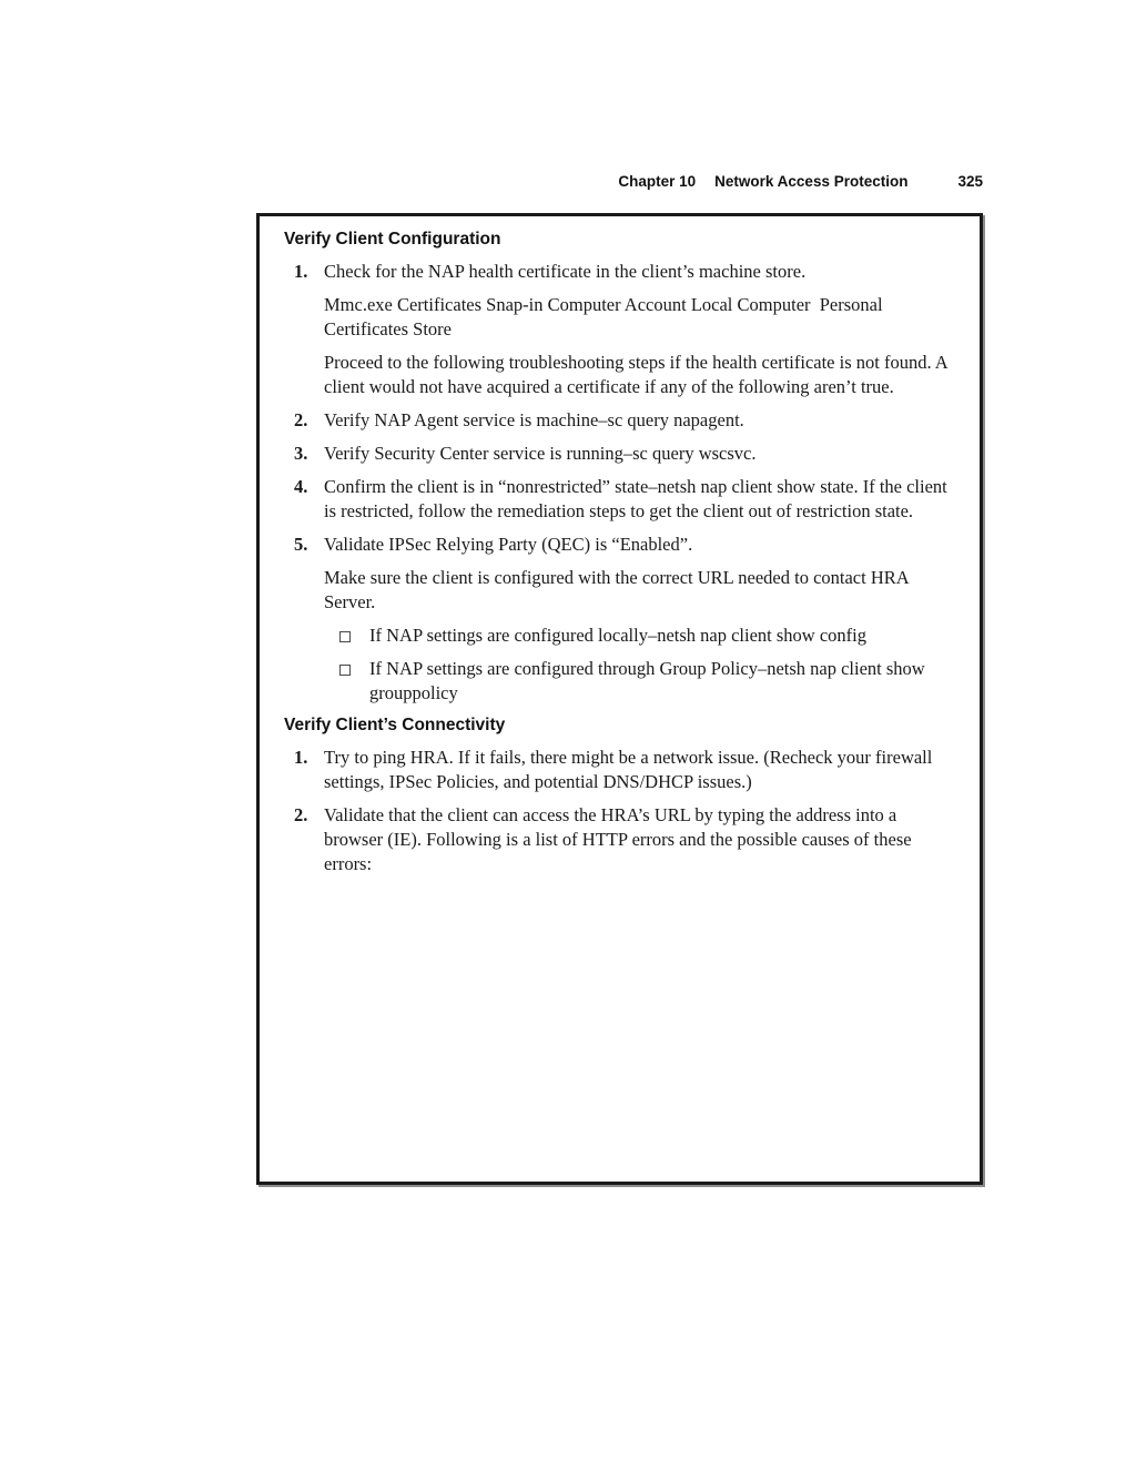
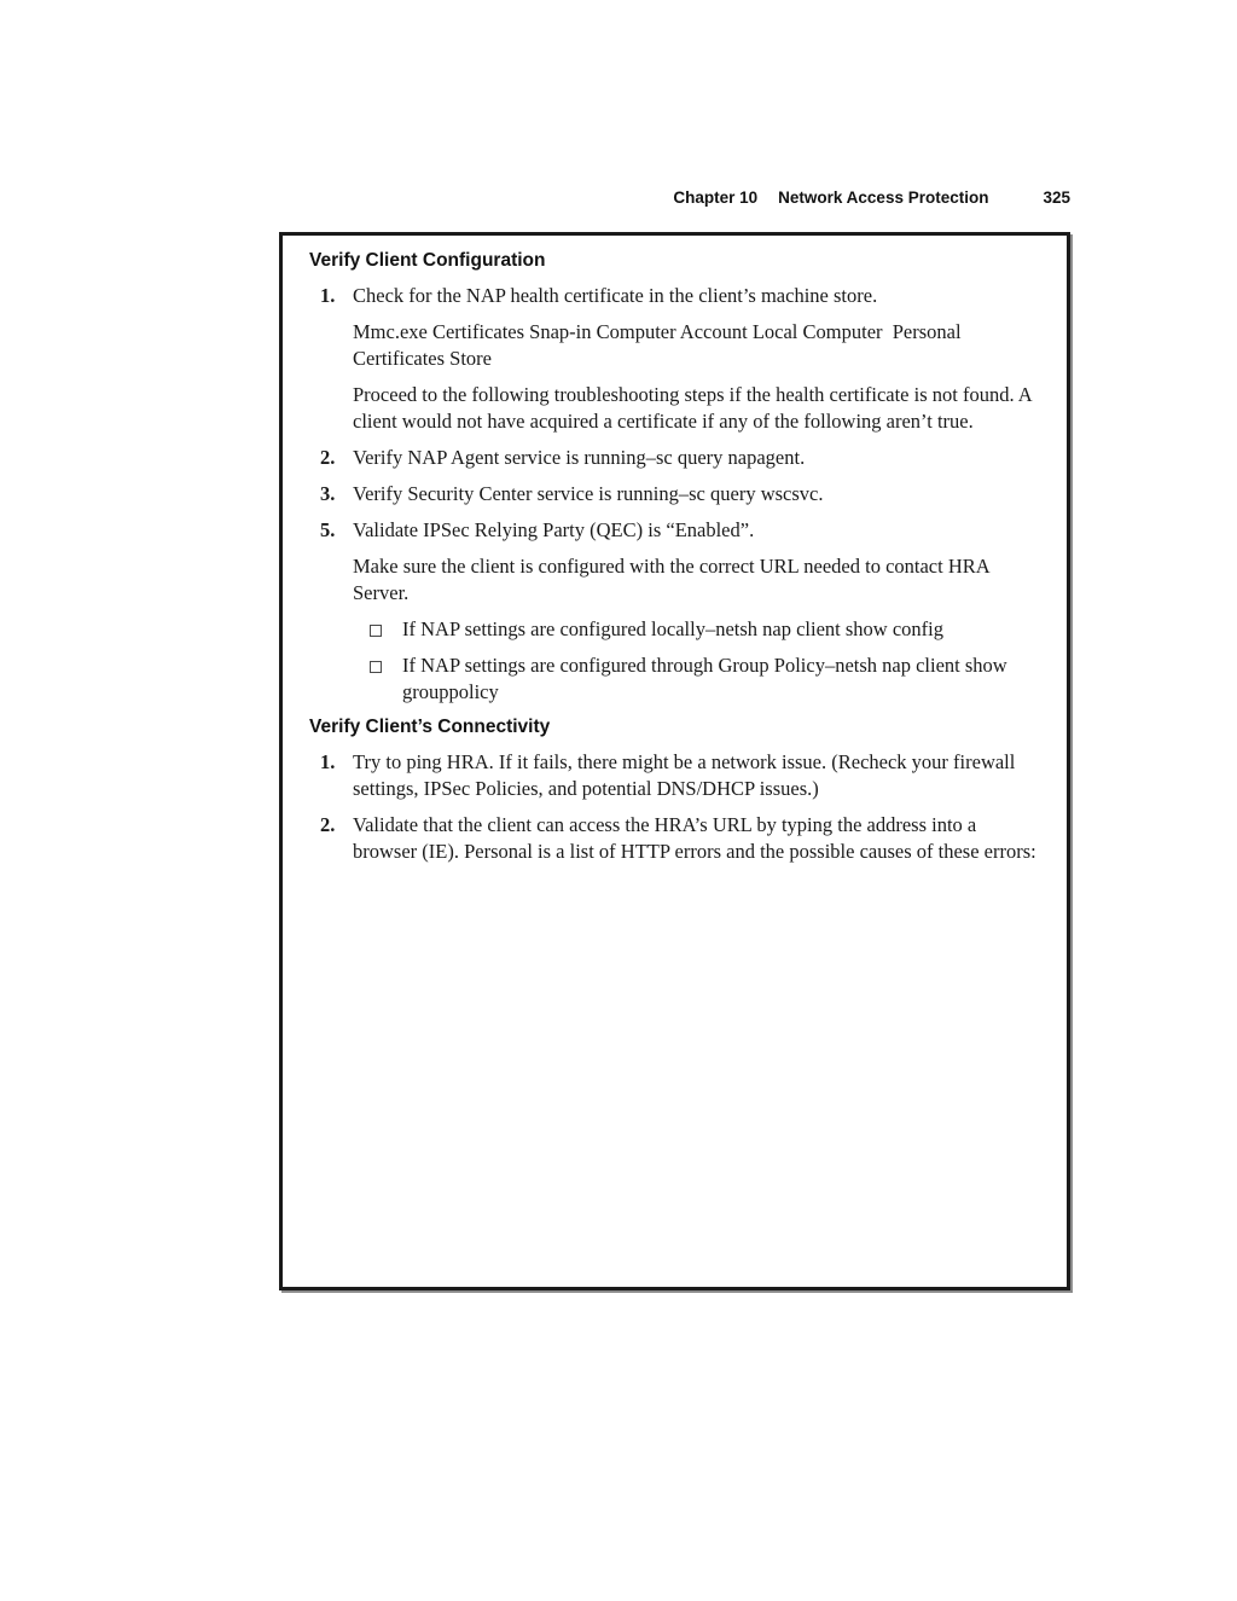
  Chapter 10 Network Access Protection 325
  Verify Client Configuration
  1.
  Check for the NAP health certificate in the client’s machine store.
  Mmc.exe Certificates Snap-in Computer Account Local Computer Personal Certificates Store
  Proceed to the following troubleshooting steps if the health certificate is not found. A client would not have acquired a certificate if any of the following aren’t true.
  2.
- Verify NAP Agent service is machine–sc query napagent.
+ Verify NAP Agent service is running–sc query napagent.
  3.
  Verify Security Center service is running–sc query wscsvc.
- 4.
- Confirm the client is in “nonrestricted” state–netsh nap client show state. If the client is restricted, follow the remediation steps to get the client out of restriction state.
  5.
  Validate IPSec Relying Party (QEC) is “Enabled”.
  Make sure the client is configured with the correct URL needed to contact HRA Server.
  If NAP settings are configured locally–netsh nap client show config
  If NAP settings are configured through Group Policy–netsh nap client show grouppolicy
  Verify Client’s Connectivity
  1.
  Try to ping HRA. If it fails, there might be a network issue. (Recheck your firewall settings, IPSec Policies, and potential DNS/DHCP issues.)
  2.
- Validate that the client can access the HRA’s URL by typing the address into a browser (IE). Following is a list of HTTP errors and the possible causes of these errors:
+ Validate that the client can access the HRA’s URL by typing the address into a browser (IE). Personal is a list of HTTP errors and the possible causes of these errors:
